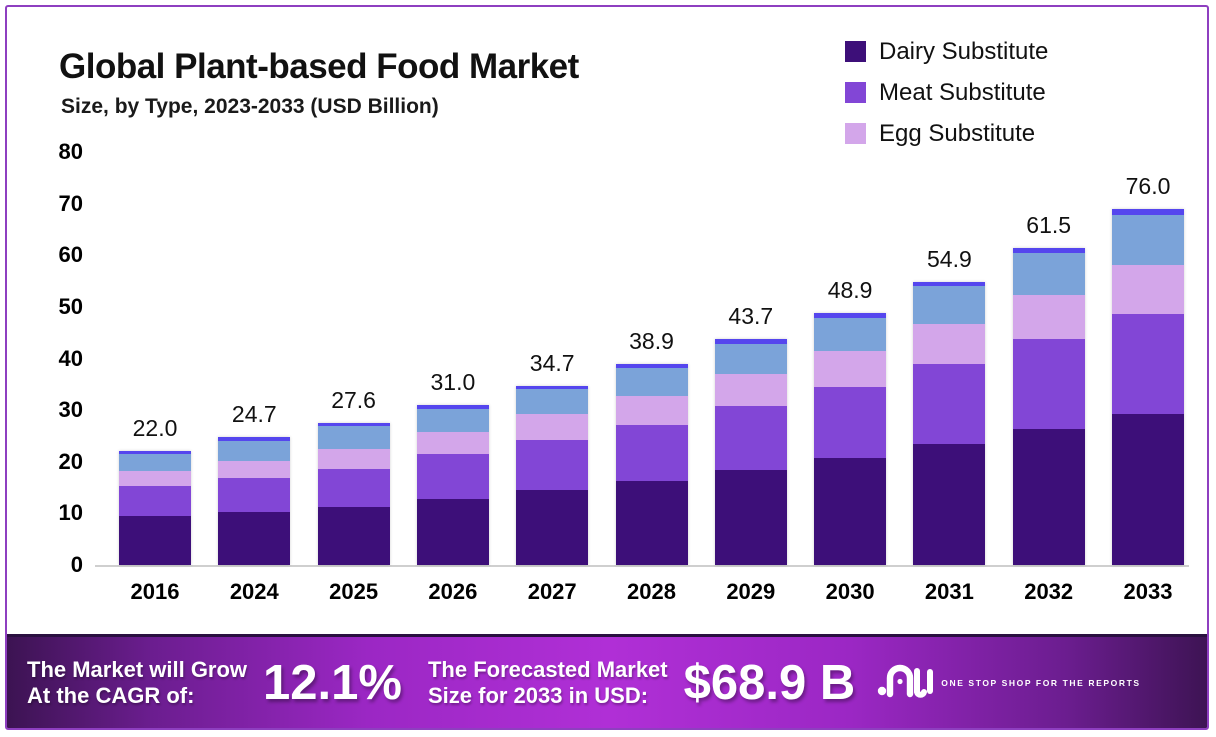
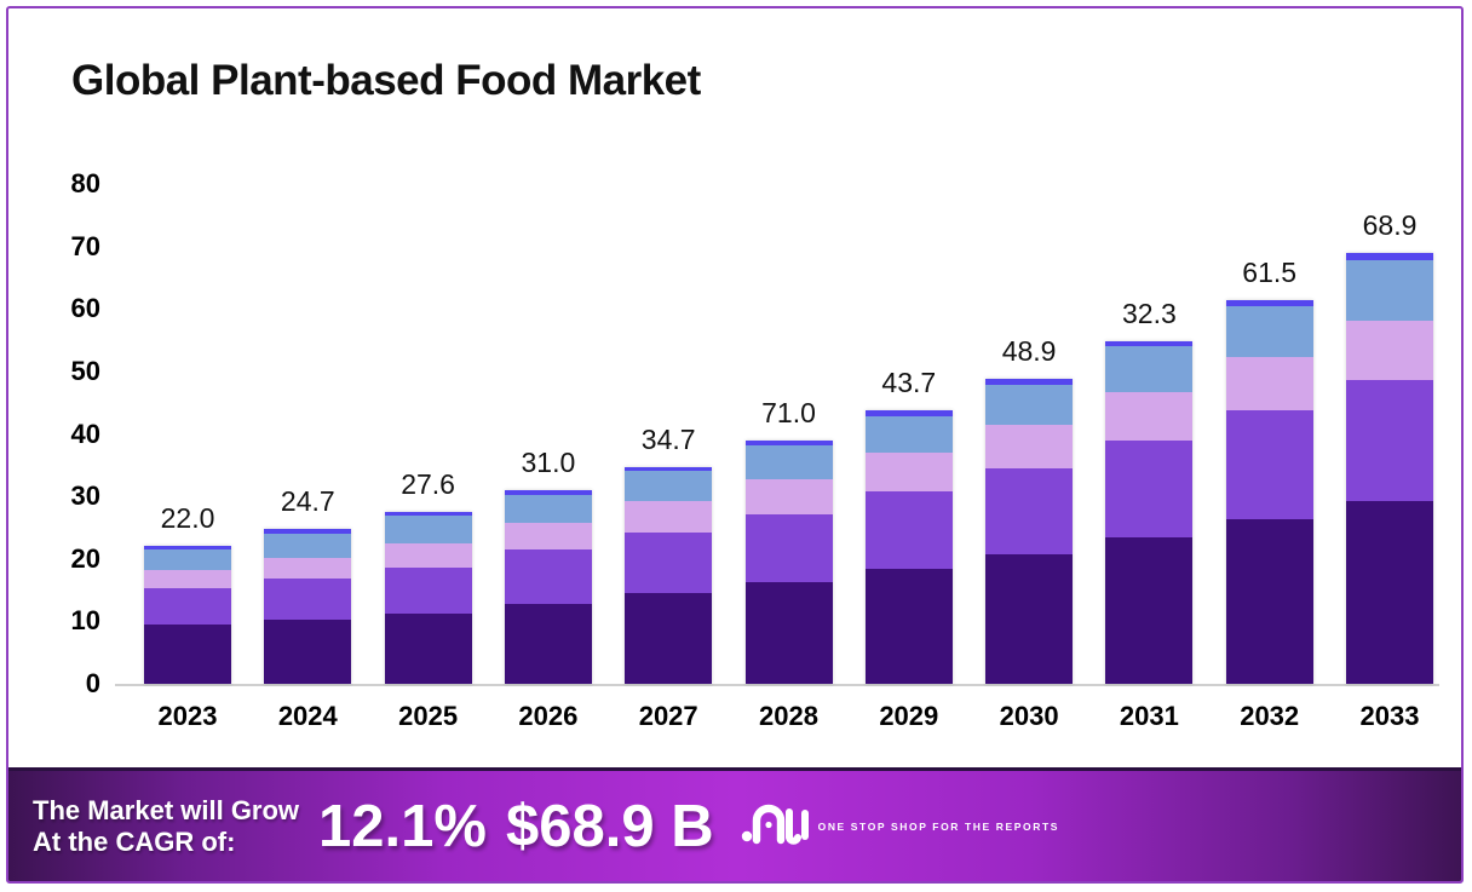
  Global Plant-based Food Market
- Size, by Type, 2023-2033 (USD Billion)
- Dairy Substitute
- Meat Substitute
- Egg Substitute
  0
  10
  20
  30
  40
  50
  60
  70
  80
  22.0
- 2016
+ 2023
  24.7
  2024
  27.6
  2025
  31.0
  2026
  34.7
  2027
- 38.9
+ 71.0
  2028
  43.7
  2029
  48.9
  2030
- 54.9
+ 32.3
  2031
  61.5
  2032
- 76.0
+ 68.9
  2033
  The Market will Grow
  At the CAGR of:
  12.1%
- The Forecasted Market
- Size for 2033 in USD:
  $68.9 B
  ONE STOP SHOP FOR THE REPORTS
